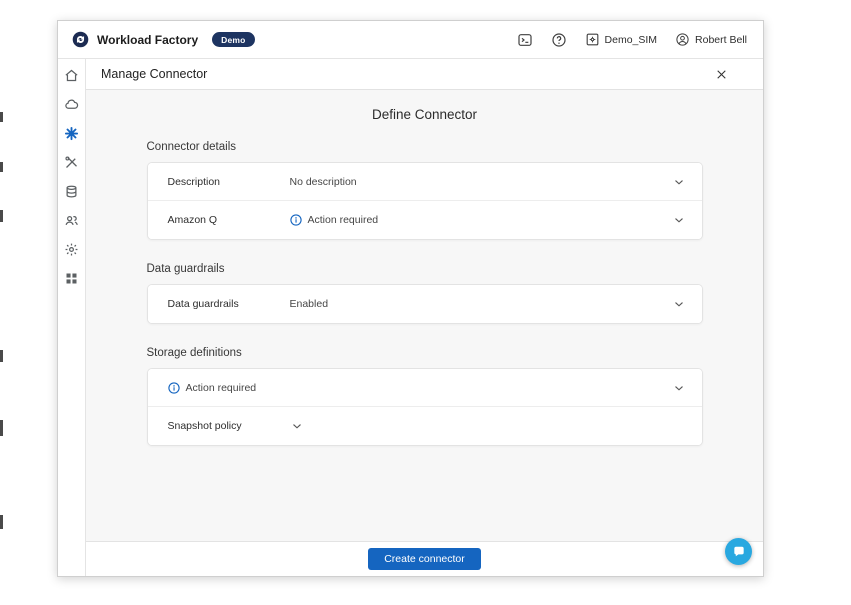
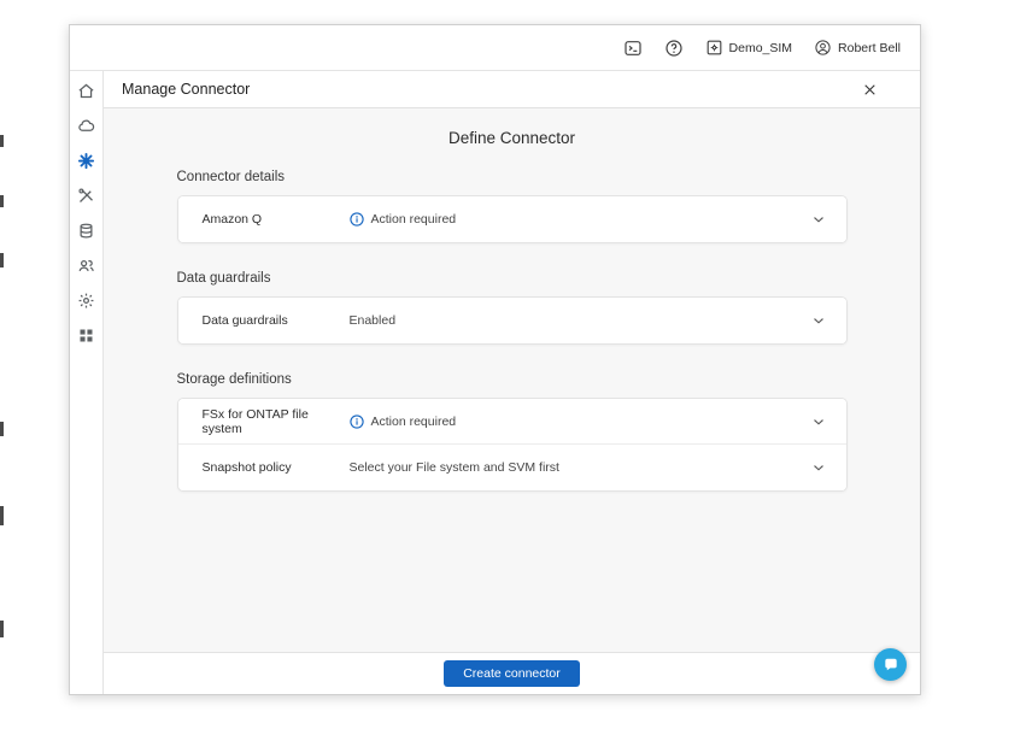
- Workload Factory
- Demo
  Demo_SIM
  Robert Bell
  Manage Connector
  Define Connector
  Connector details
- Description
- No description
  Amazon Q
  Action required
  Data guardrails
  Data guardrails
  Enabled
  Storage definitions
+ FSx for ONTAP file system
  Action required
  Snapshot policy
+ Select your File system and SVM first
  Create connector
